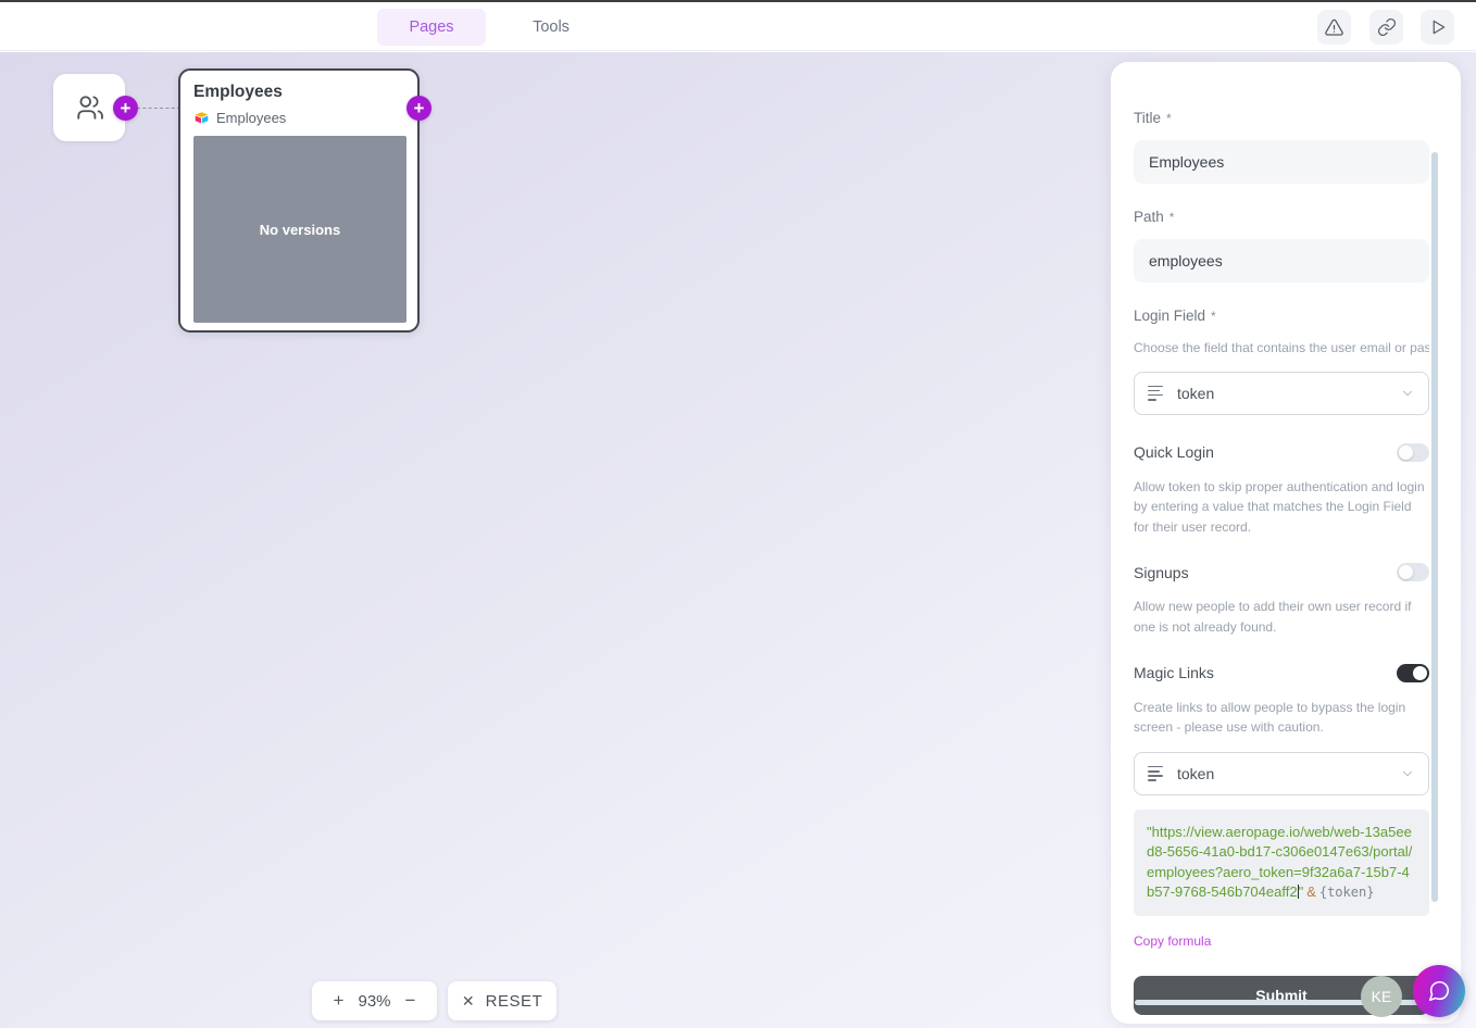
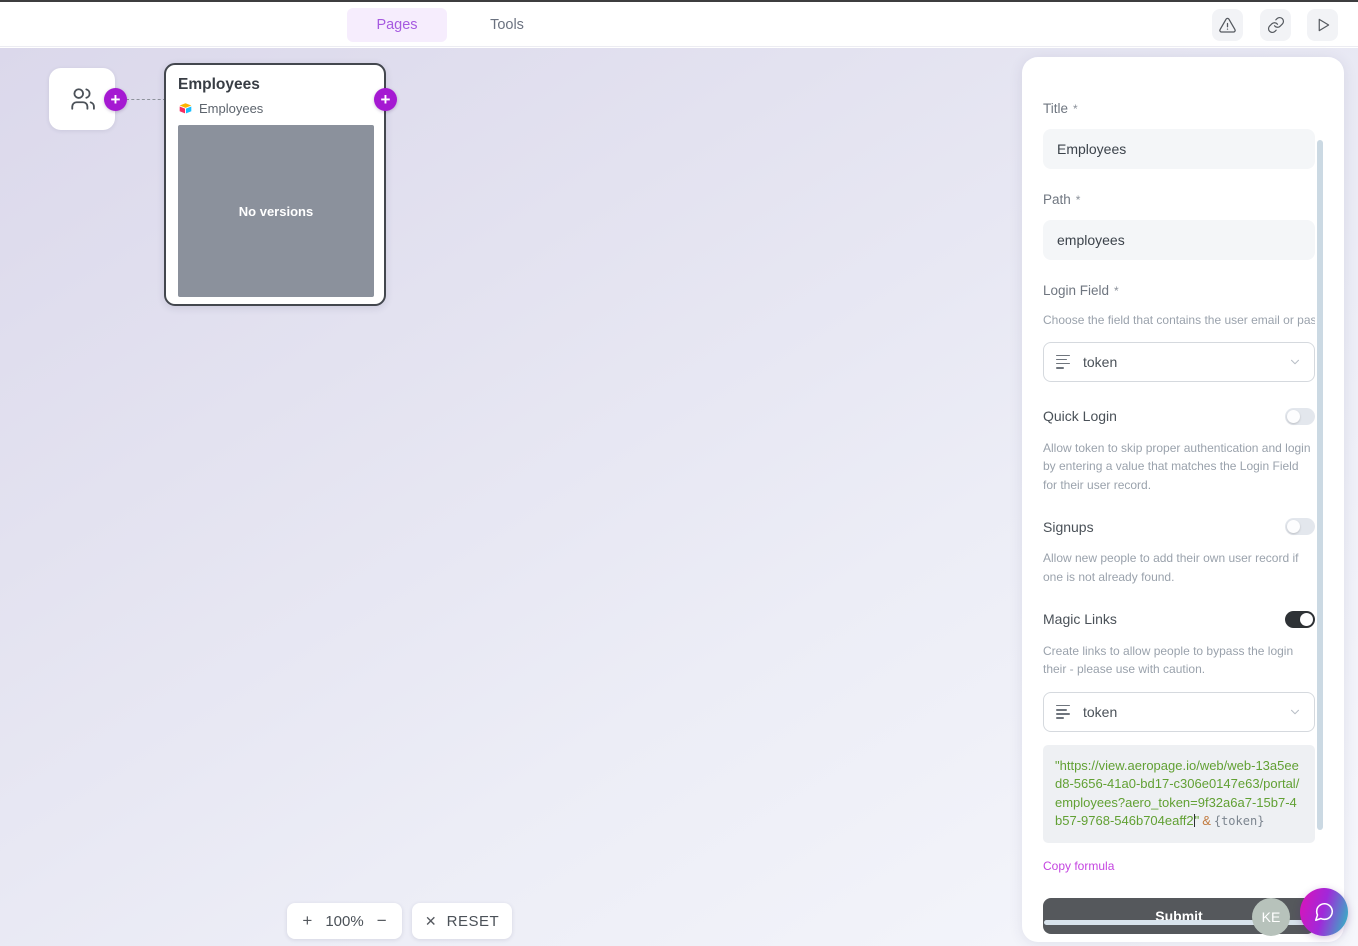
  Pages
  Tools
  +
  Employees
  Employees
  No versions
  +
  +
- 93%
+ 100%
  −
  ✕
  RESET
  Title *
  Employees
  Path *
  employees
  Login Field *
  Choose the field that contains the user email or pas
  token
  Quick Login
  Allow token to skip proper authentication and login by entering a value that matches the Login Field for their user record.
  Signups
  Allow new people to add their own user record if one is not already found.
  Magic Links
- Create links to allow people to bypass the login screen - please use with caution.
+ Create links to allow people to bypass the login their - please use with caution.
  token
  "https://view.aeropage.io/web/web-13a5eed8-5656-41a0-bd17-c306e0147e63/portal/employees?aero_token=9f32a6a7-15b7-4b57-9768-546b704eaff2" & {token}
  Copy formula
  Submit
  KE
